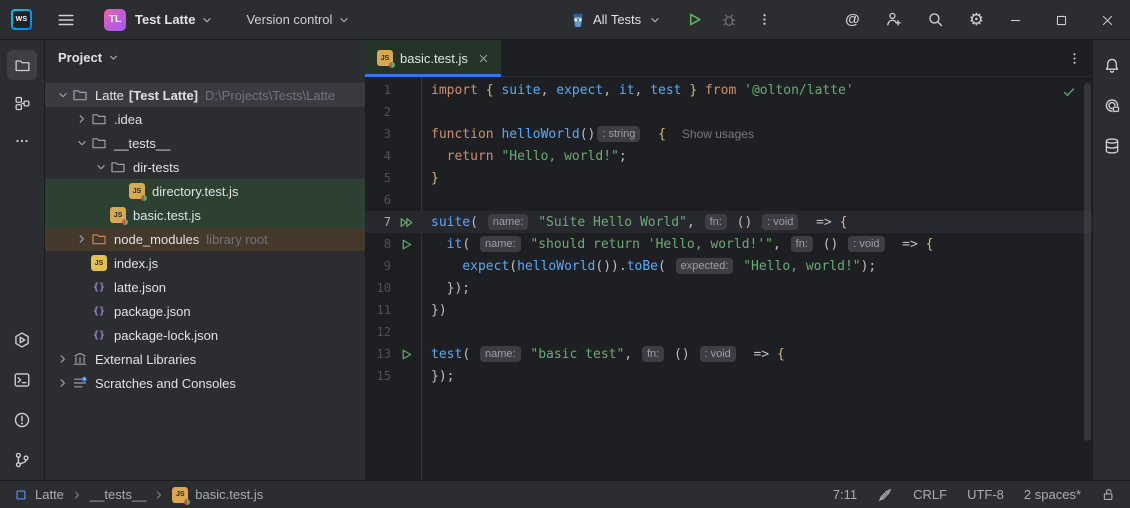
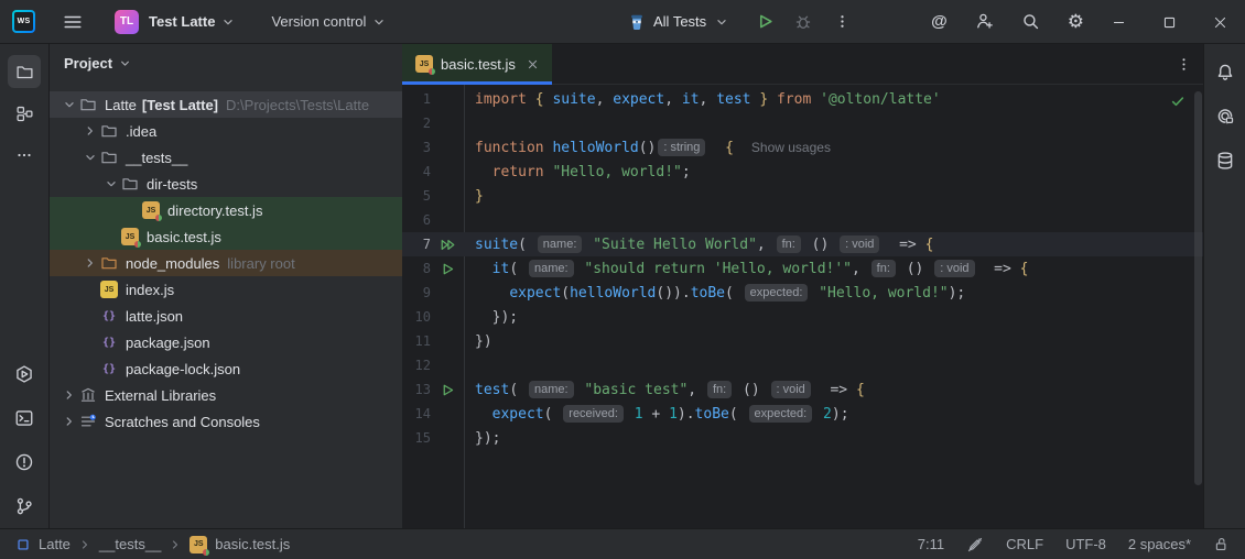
  TL
  Test Latte
  Version control
  All Tests
  Project
  Latte
  [Test Latte]
  D:\Projects\Tests\Latte
  .idea
  __tests__
  dir-tests
  directory.test.js
  basic.test.js
  node_modules
  library root
  index.js
  latte.json
  package.json
  package-lock.json
  External Libraries
  Scratches and Consoles
  basic.test.js
  1
  import { suite, expect, it, test } from '@olton/latte'
  2
  3
  function helloWorld() : string { Show usages
  4
  return "Hello, world!";
  5
  }
  6
  7
  suite( name: "Suite Hello World", fn: () : void => {
  8
  it( name: "should return 'Hello, world!'", fn: () : void => {
  9
  expect(helloWorld()).toBe( expected: "Hello, world!");
  10
  });
  11
  })
  12
  13
  test( name: "basic test", fn: () : void => {
+ 14
+ expect( received: 1 + 1).toBe( expected: 2);
  15
  });
  Latte
  __tests__
  basic.test.js
  7:11
  CRLF
  UTF-8
  2 spaces*
